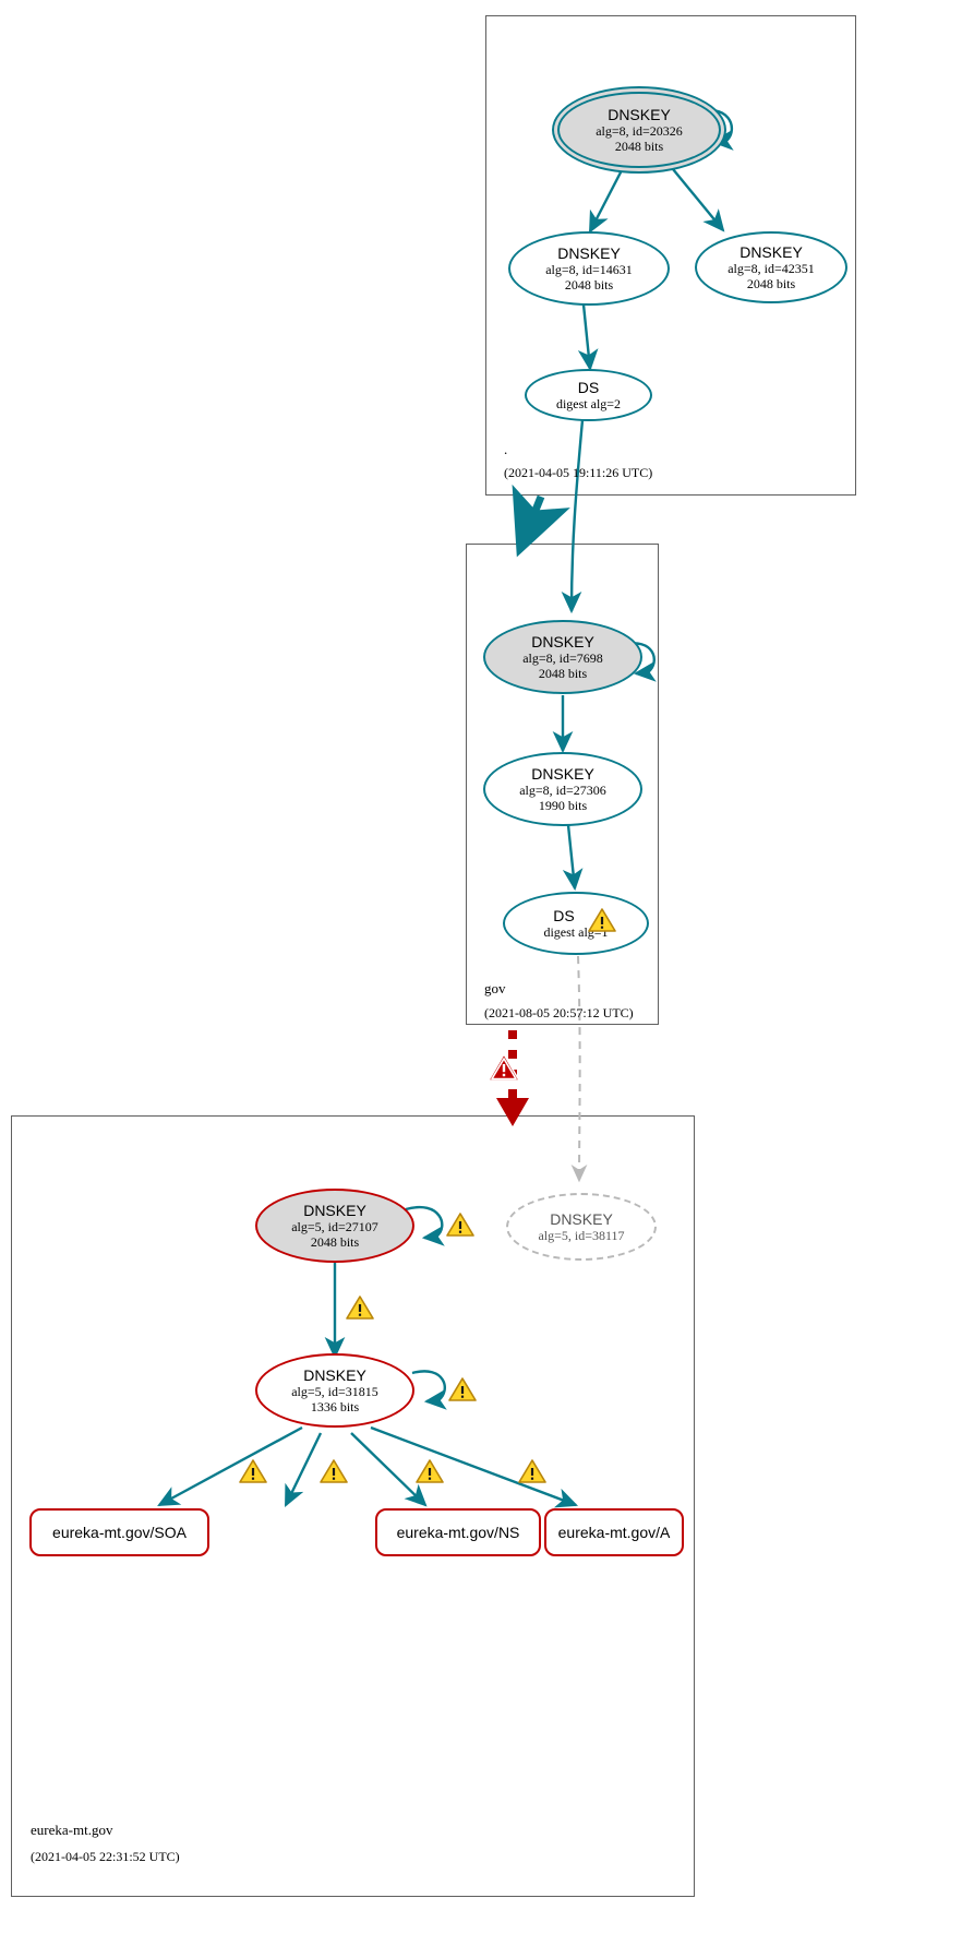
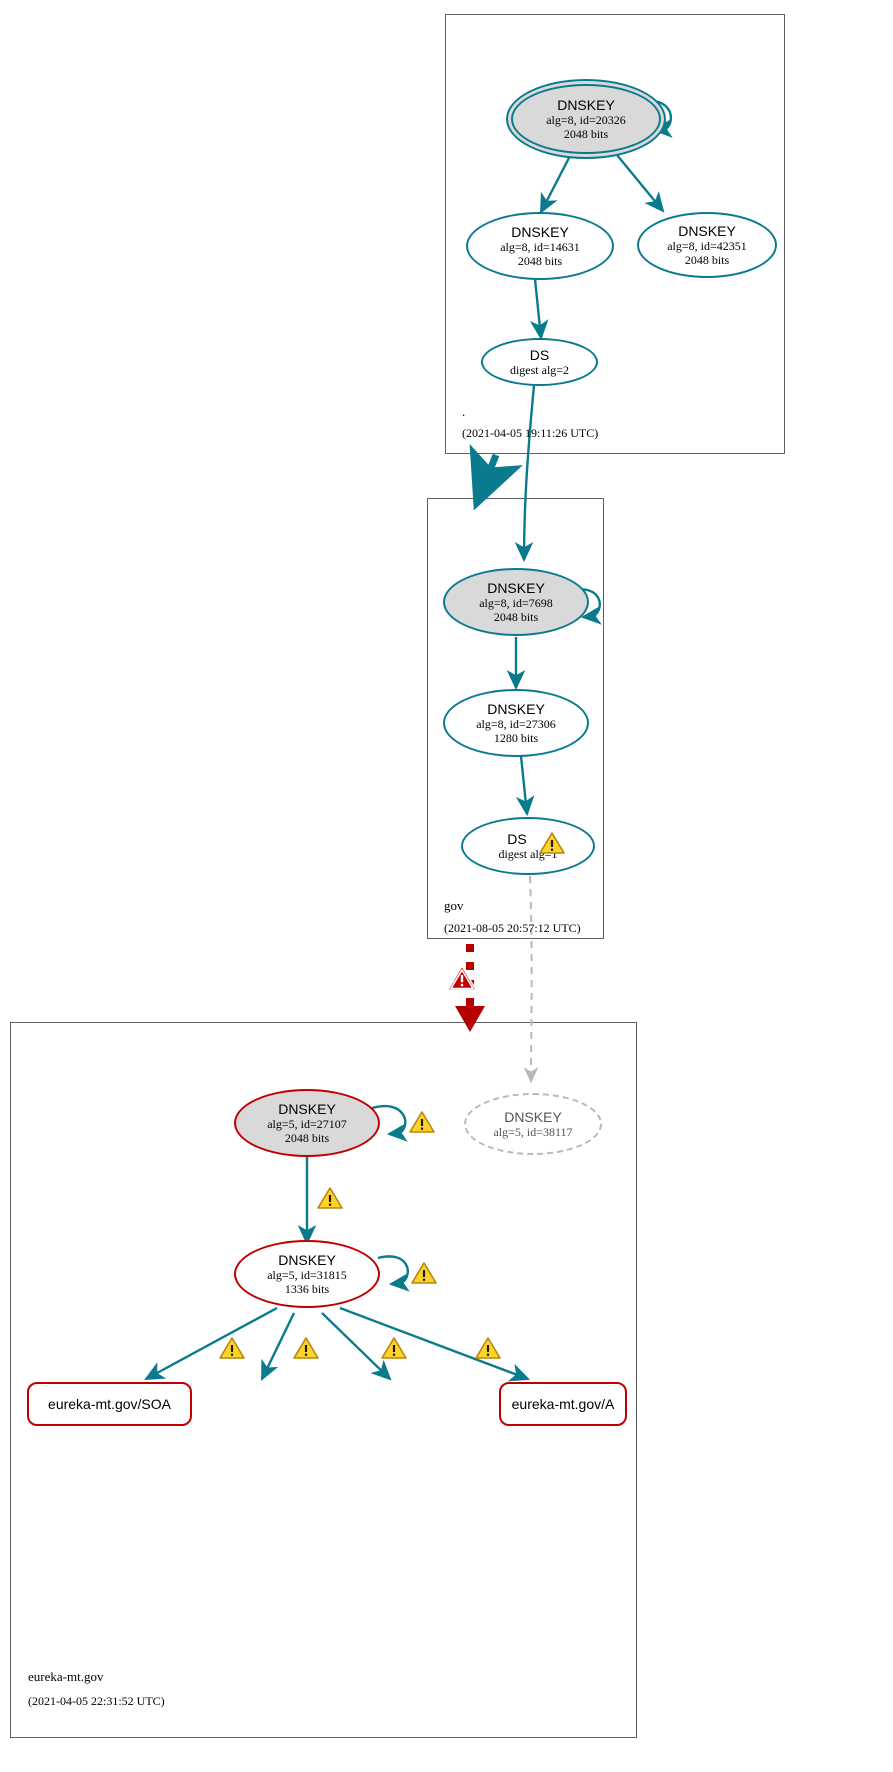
  DNSKEY
  alg=8, id=20326
  2048 bits
  DNSKEY
  alg=8, id=14631
  2048 bits
  DNSKEY
  alg=8, id=42351
  2048 bits
  DS
  digest alg=2
  .
  (2021-04-05 19:11:26 UTC)
  DNSKEY
  alg=8, id=7698
  2048 bits
  DNSKEY
  alg=8, id=27306
- 1990 bits
+ 1280 bits
  DS
  digest alg=1
  gov
  (2021-08-05 20:57:12 UTC)
  DNSKEY
  alg=5, id=27107
  2048 bits
  DNSKEY
  alg=5, id=38117
  DNSKEY
  alg=5, id=31815
  1336 bits
  eureka-mt.gov/SOA
- eureka-mt.gov/NS
  eureka-mt.gov/A
  eureka-mt.gov
  (2021-04-05 22:31:52 UTC)
